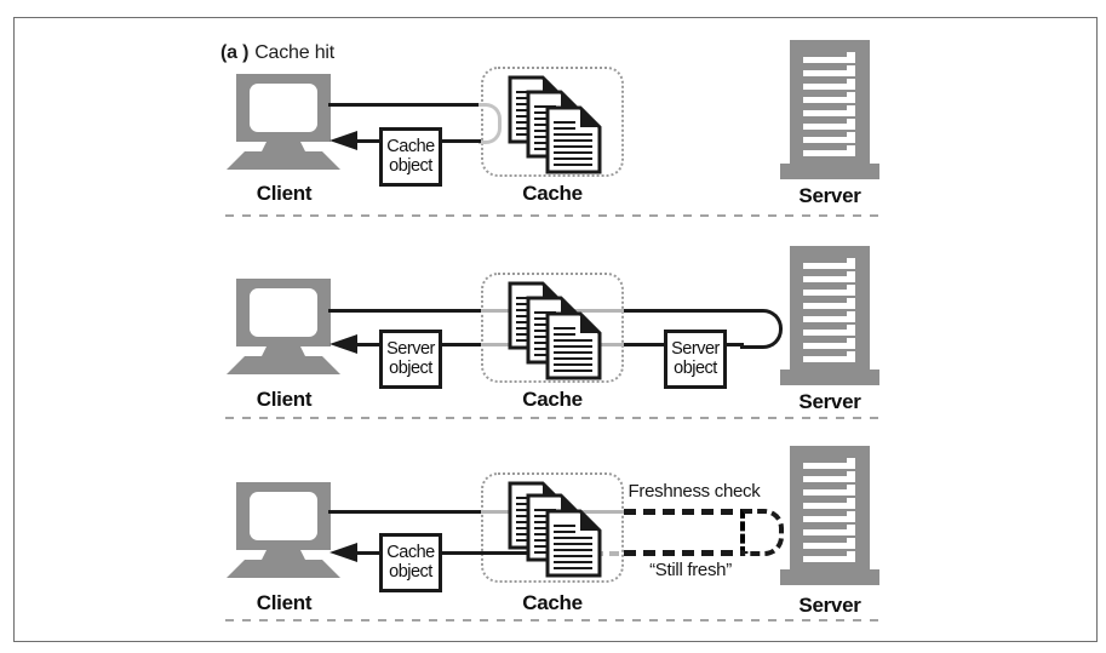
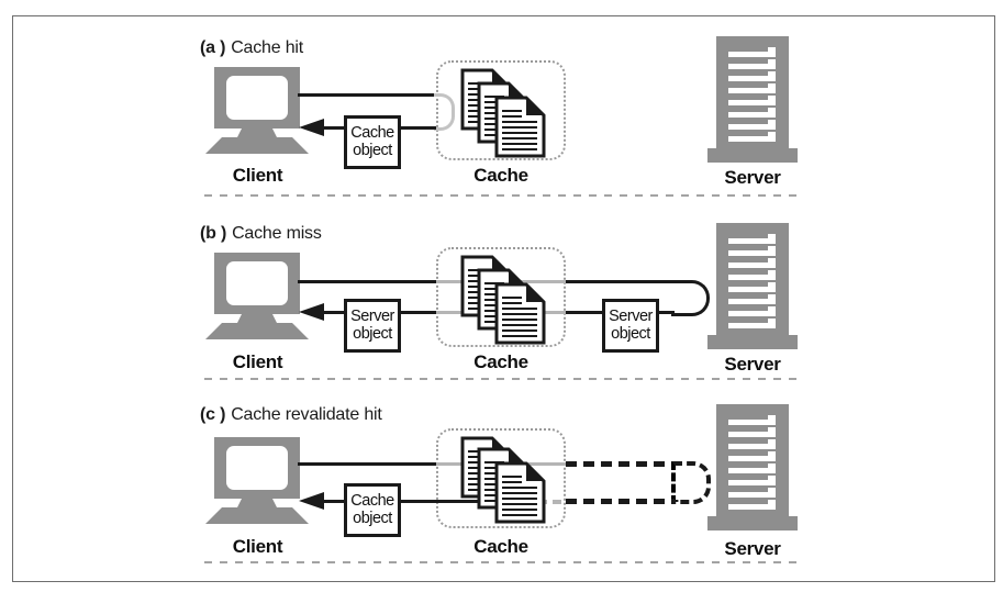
  (a ) Cache hit
  Client
  Cache
  object
  Cache
  Server
+ (b ) Cache miss
  Client
  Server
  object
  Server
  object
  Cache
  Server
+ (c ) Cache revalidate hit
  Client
- Freshness check
- “Still fresh”
  Cache
  object
  Cache
  Server
